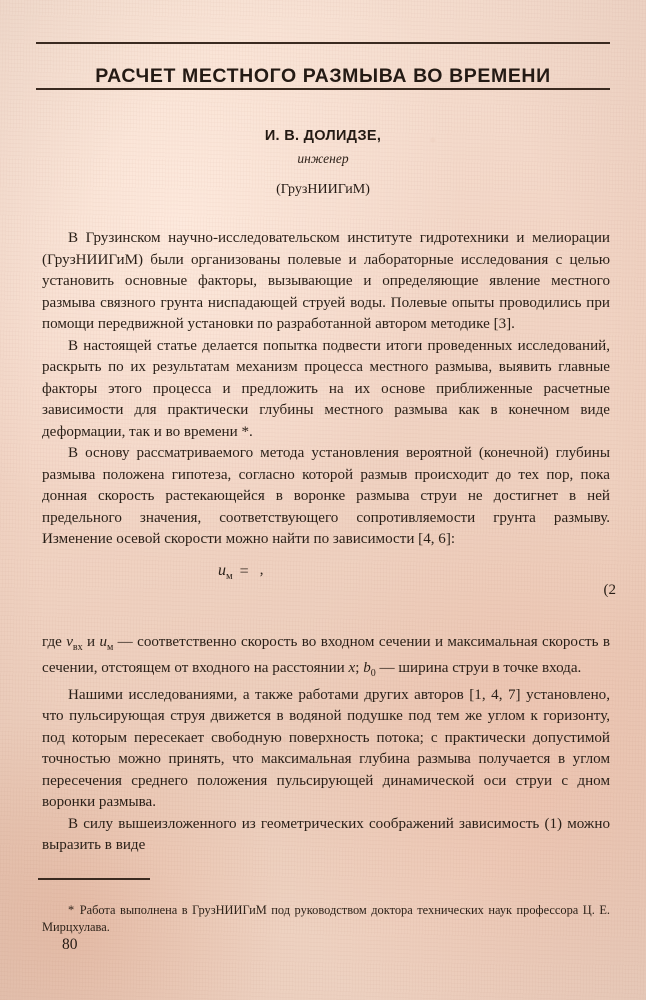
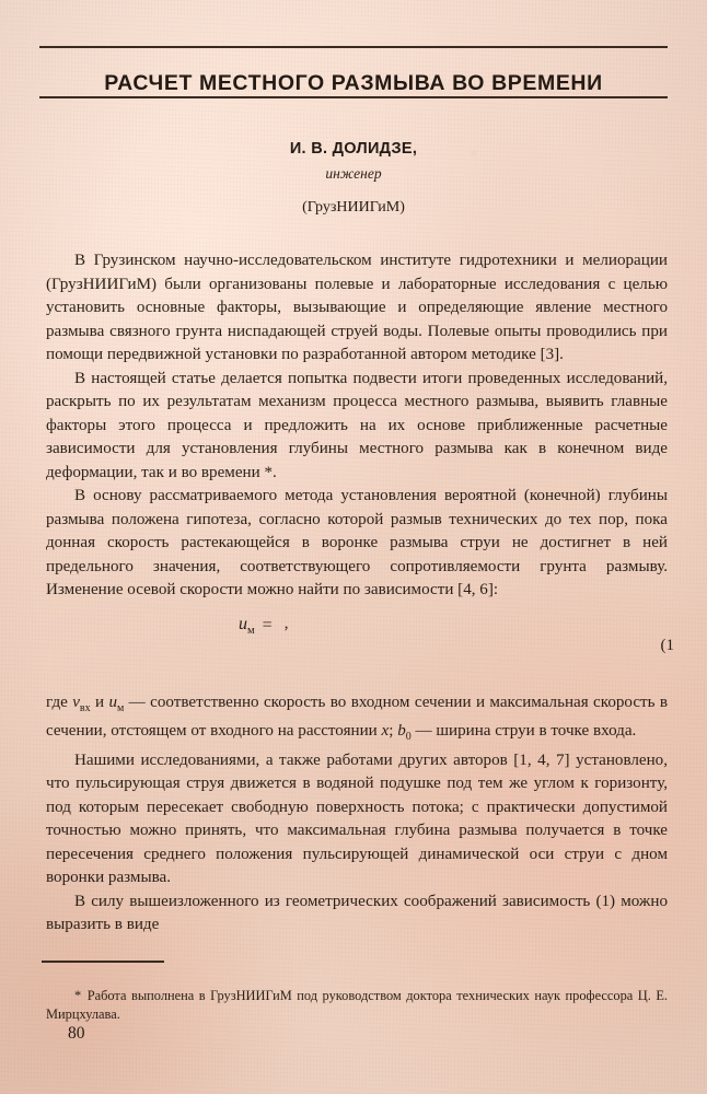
  РАСЧЕТ МЕСТНОГО РАЗМЫВА ВО ВРЕМЕНИ
  И. В. ДОЛИДЗЕ,
  инженер
  (ГрузНИИГиМ)
  В Грузинском научно-исследовательском институте гидротехники и мелиорации (ГрузНИИГиМ) были организованы полевые и лабораторные исследования с целью установить основные факторы, вызывающие и определяющие явление местного размыва связного грунта ниспадающей струей воды. Полевые опыты проводились при помощи передвижной установки по разработанной автором методике [3].
- В настоящей статье делается попытка подвести итоги проведенных исследований, раскрыть по их результатам механизм процесса местного размыва, выявить главные факторы этого процесса и предложить на их основе приближенные расчетные зависимости для практически глубины местного размыва как в конечном виде деформации, так и во времени *.
+ В настоящей статье делается попытка подвести итоги проведенных исследований, раскрыть по их результатам механизм процесса местного размыва, выявить главные факторы этого процесса и предложить на их основе приближенные расчетные зависимости для установления глубины местного размыва как в конечном виде деформации, так и во времени *.
- В основу рассматриваемого метода установления вероятной (конечной) глубины размыва положена гипотеза, согласно которой размыв происходит до тех пор, пока донная скорость растекающейся в воронке размыва струи не достигнет в ней предельного значения, соответствующего сопротивляемости грунта размыву. Изменение осевой скорости можно найти по зависимости [4, 6]:
+ В основу рассматриваемого метода установления вероятной (конечной) глубины размыва положена гипотеза, согласно которой размыв технических до тех пор, пока донная скорость растекающейся в воронке размыва струи не достигнет в ней предельного значения, соответствующего сопротивляемости грунта размыву. Изменение осевой скорости можно найти по зависимости [4, 6]:
  uм
  =
  ,
- (2
+ (1
  где vвх и uм — соответственно скорость во входном сечении и максимальная скорость в сечении, отстоящем от входного на расстоянии x; b0 — ширина струи в точке входа.
- Нашими исследованиями, а также работами других авторов [1, 4, 7] установлено, что пульсирующая струя движется в водяной подушке под тем же углом к горизонту, под которым пересекает свободную поверхность потока; с практически допустимой точностью можно принять, что максимальная глубина размыва получается в углом пересечения среднего положения пульсирующей динамической оси струи с дном воронки размыва.
+ Нашими исследованиями, а также работами других авторов [1, 4, 7] установлено, что пульсирующая струя движется в водяной подушке под тем же углом к горизонту, под которым пересекает свободную поверхность потока; с практически допустимой точностью можно принять, что максимальная глубина размыва получается в точке пересечения среднего положения пульсирующей динамической оси струи с дном воронки размыва.
  В силу вышеизложенного из геометрических соображений зависимость (1) можно выразить в виде
  * Работа выполнена в ГрузНИИГиМ под руководством доктора технических наук профессора Ц. Е. Мирцхулава.
  80
